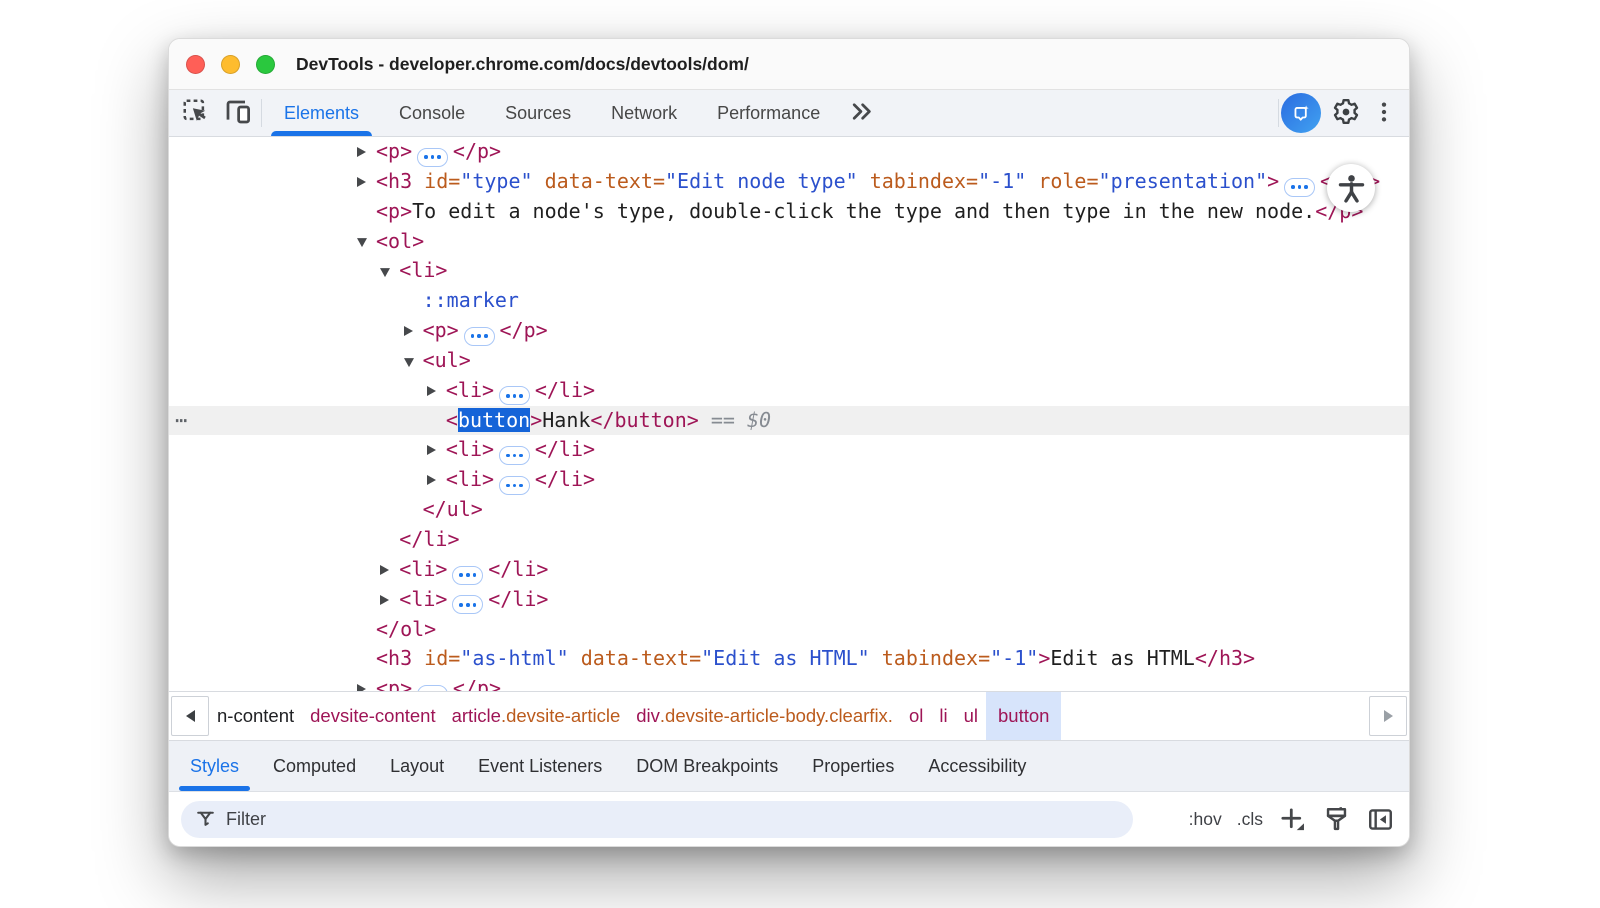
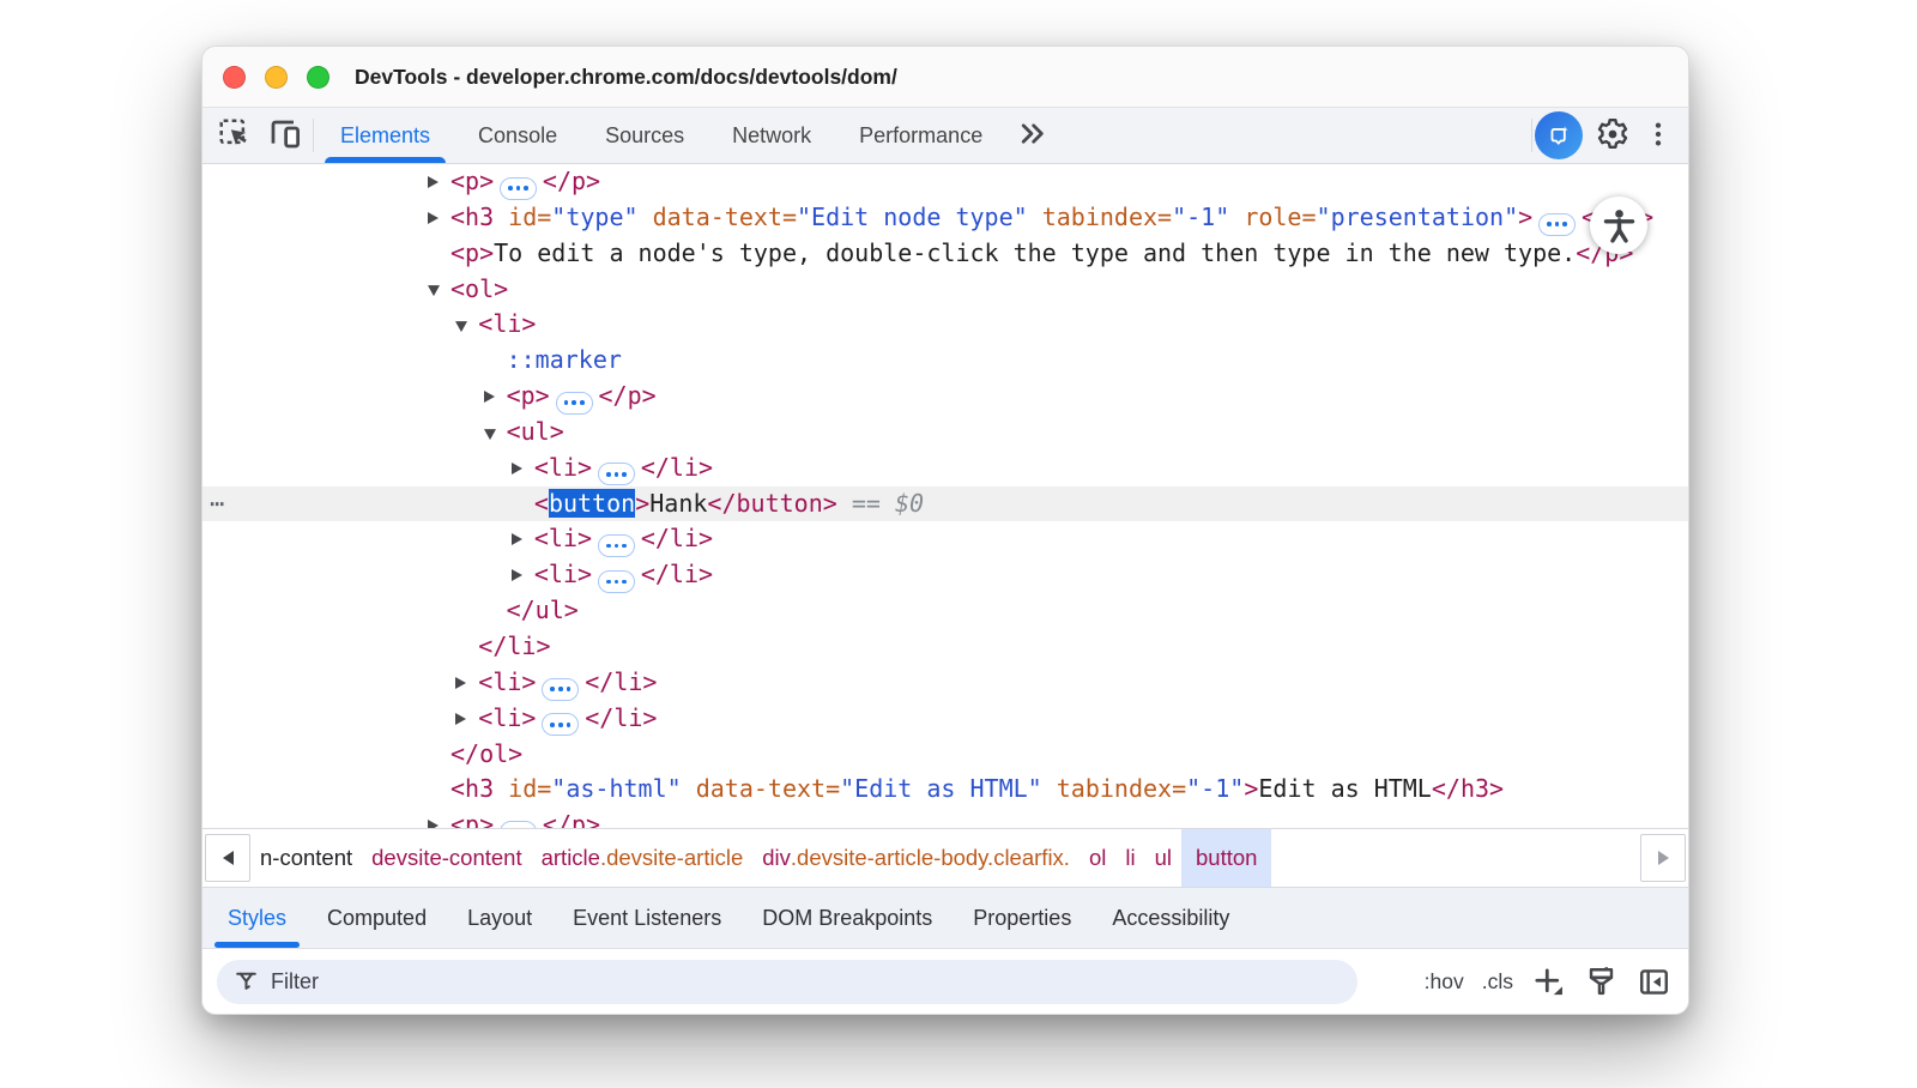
  DevTools - developer.chrome.com/docs/devtools/dom/
  Elements
  Console
  Sources
  Network
  Performance
  <p> </p>
  <h3 id="type" data-text="Edit node type" tabindex="-1" role="presentation"> <
- <p>To edit a node's type, double-click the type and then type in the new node.</
+ <p>To edit a node's type, double-click the type and then type in the new type.</
  <ol>
  <li>
  ::marker
  <p> </p>
  <ul>
  <li> </li>
  ⋯
  <button>Hank</button> == $0
  <li> </li>
  <li> </li>
  </ul>
  </li>
  <li> </li>
  <li> </li>
  </ol>
  <h3 id="as-html" data-text="Edit as HTML" tabindex="-1">Edit as HTML</h3>
  <p> </p>
  n-content
  devsite-content
  article
  .devsite-article
  div
  .devsite-article-body.clearfix.
  ol
  li
  ul
  button
  Styles
  Computed
  Layout
  Event Listeners
  DOM Breakpoints
  Properties
  Accessibility
  Filter
  :hov
  .cls
